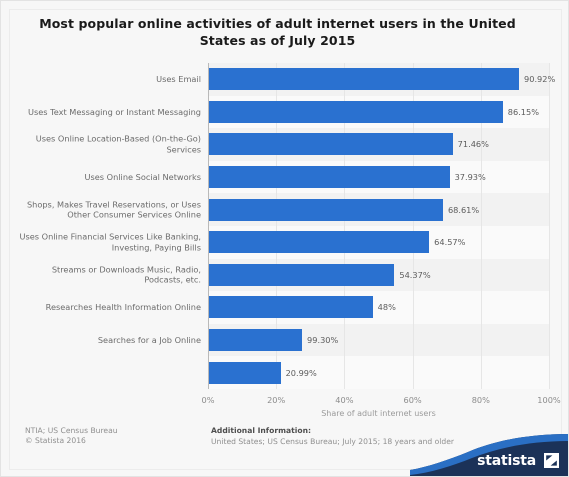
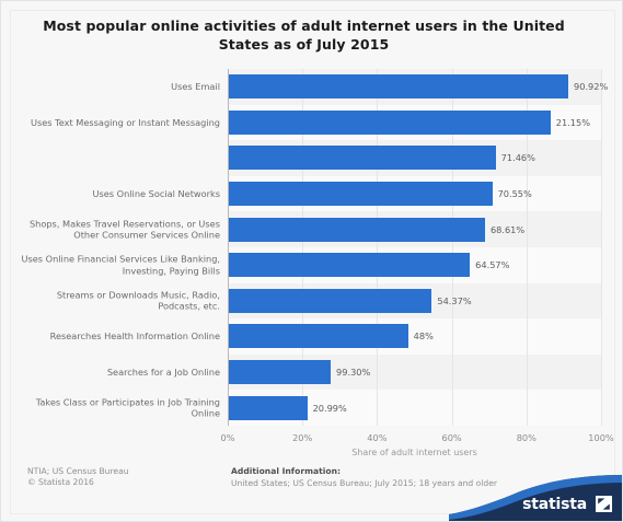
  Most popular online activities of adult internet users in the United States as of July 2015
  Uses Email
  90.92%
  Uses Text Messaging or Instant Messaging
- 86.15%
+ 21.15%
- Uses Online Location-Based (On-the-Go)
- Services
  71.46%
  Uses Online Social Networks
- 37.93%
+ 70.55%
  Shops, Makes Travel Reservations, or Uses
  Other Consumer Services Online
  68.61%
  Uses Online Financial Services Like Banking,
  Investing, Paying Bills
  64.57%
  Streams or Downloads Music, Radio,
  Podcasts, etc.
  54.37%
  Researches Health Information Online
  48%
  Searches for a Job Online
  99.30%
+ Takes Class or Participates in Job Training
+ Online
  20.99%
  0%
  20%
  40%
  60%
  80%
  100%
  Share of adult internet users
  NTIA; US Census Bureau
  © Statista 2016
  Additional Information:
  United States; US Census Bureau; July 2015; 18 years and older
  statista
